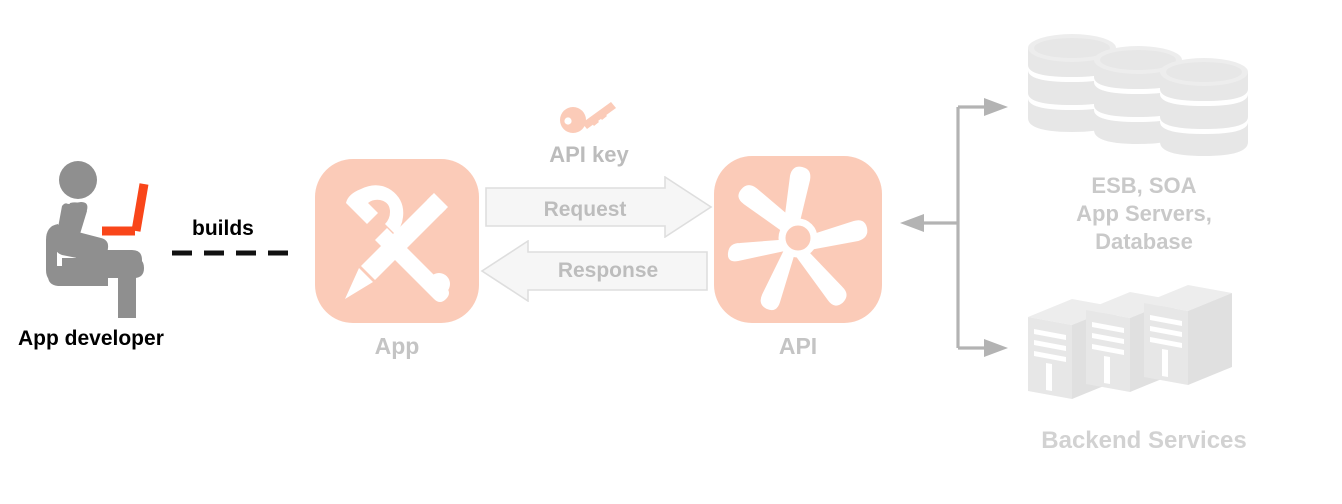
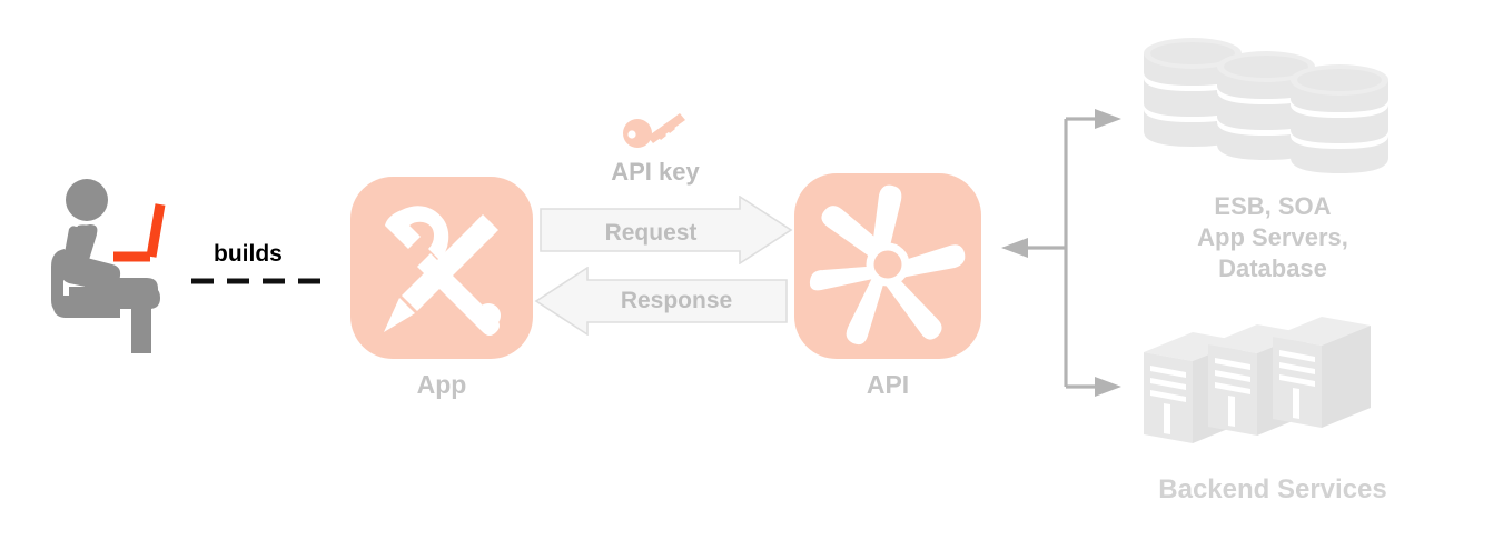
- App developer
  builds
  App
  API key
  Request
  Response
  API
  ESB, SOA
  App Servers,
  Database
  Backend Services
